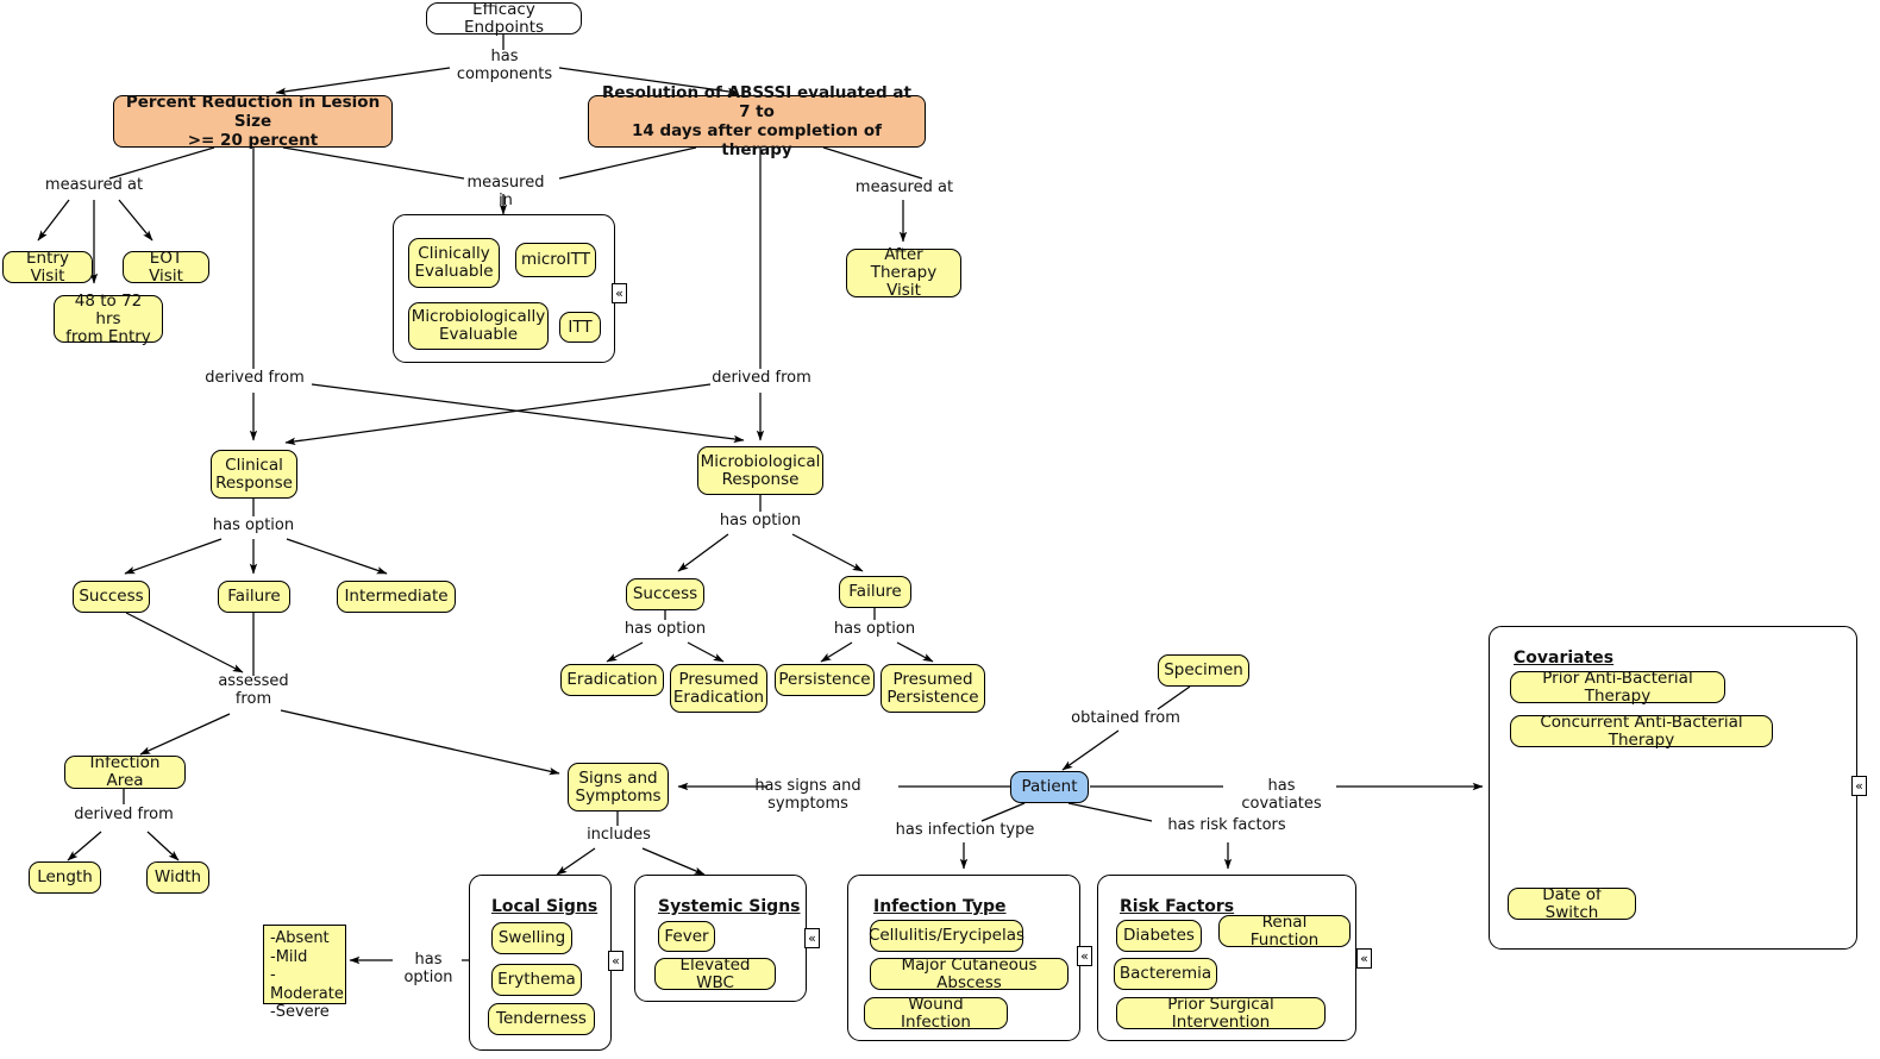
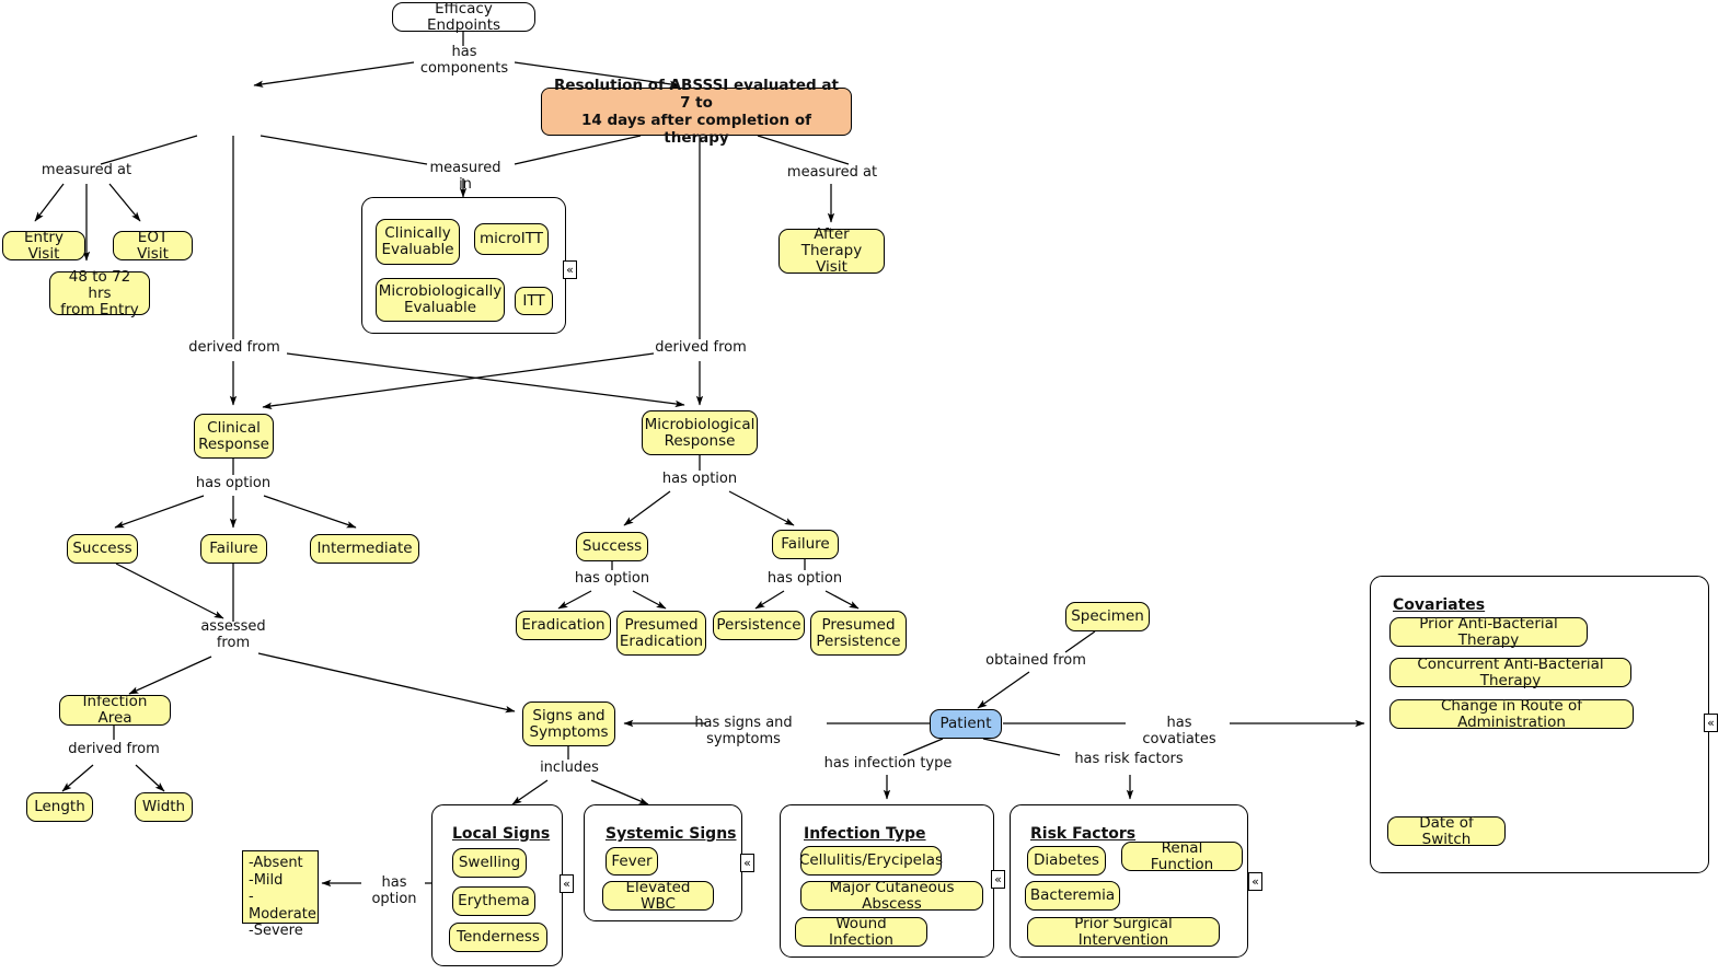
  has components
  measured at
  measured in
  measured at
  derived from
  derived from
  has option
  has option
  has option
  has option
  assessed
  from
  derived from
  includes
  has option
  has signs and symptoms
  obtained from
  has infection type
  has risk factors
  has covatiates
  Local Signs
  Systemic Signs
  Infection Type
  Risk Factors
  Covariates
  «
  «
  «
  «
  «
  «
  Efficacy Endpoints
- Percent Reduction in Lesion Size
- >= 20 percent
  Resolution of ABSSSI evaluated at 7 to
  14 days after completion of therapy
  Entry Visit
  EOT Visit
  48 to 72 hrs
  from Entry
  Clinically
  Evaluable
  microITT
  Microbiologically
  Evaluable
  ITT
  After Therapy
  Visit
  Clinical
  Response
  Microbiological
  Response
  Success
  Failure
  Intermediate
  Success
  Failure
  Eradication
  Presumed
  Eradication
  Persistence
  Presumed
  Persistence
  Infection Area
  Length
  Width
  Signs and
  Symptoms
  -Absent
  -Mild
  -Moderate
  -Severe
  Specimen
  Patient
  Swelling
  Erythema
  Tenderness
  Fever
  Elevated WBC
  Cellulitis/Erycipelas
  Major Cutaneous Abscess
  Wound Infection
  Diabetes
  Renal Function
  Bacteremia
  Prior Surgical Intervention
  Prior Anti-Bacterial Therapy
  Concurrent Anti-Bacterial Therapy
+ Change in Route of Administration
  Date of Switch
